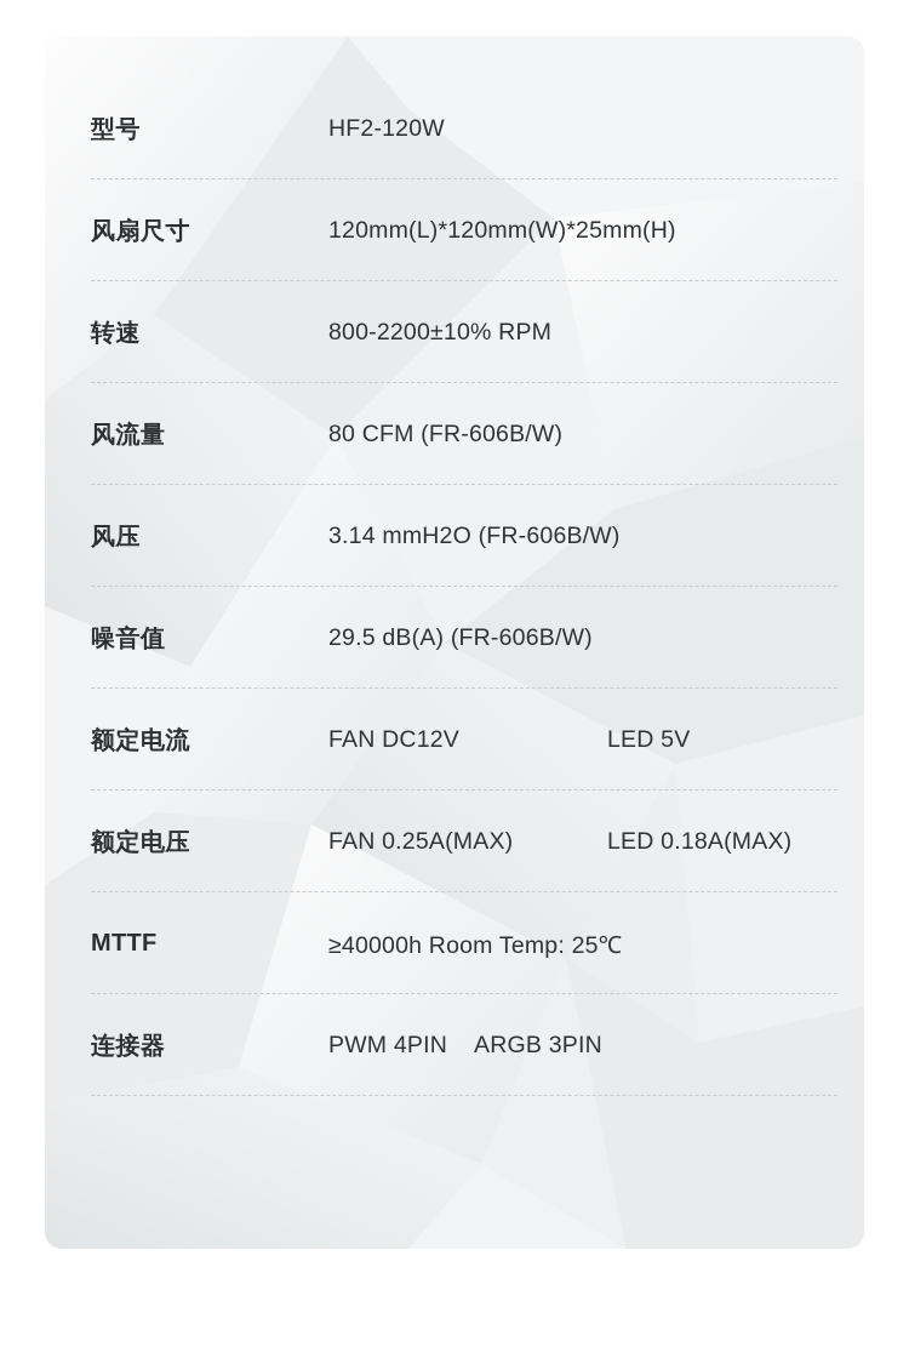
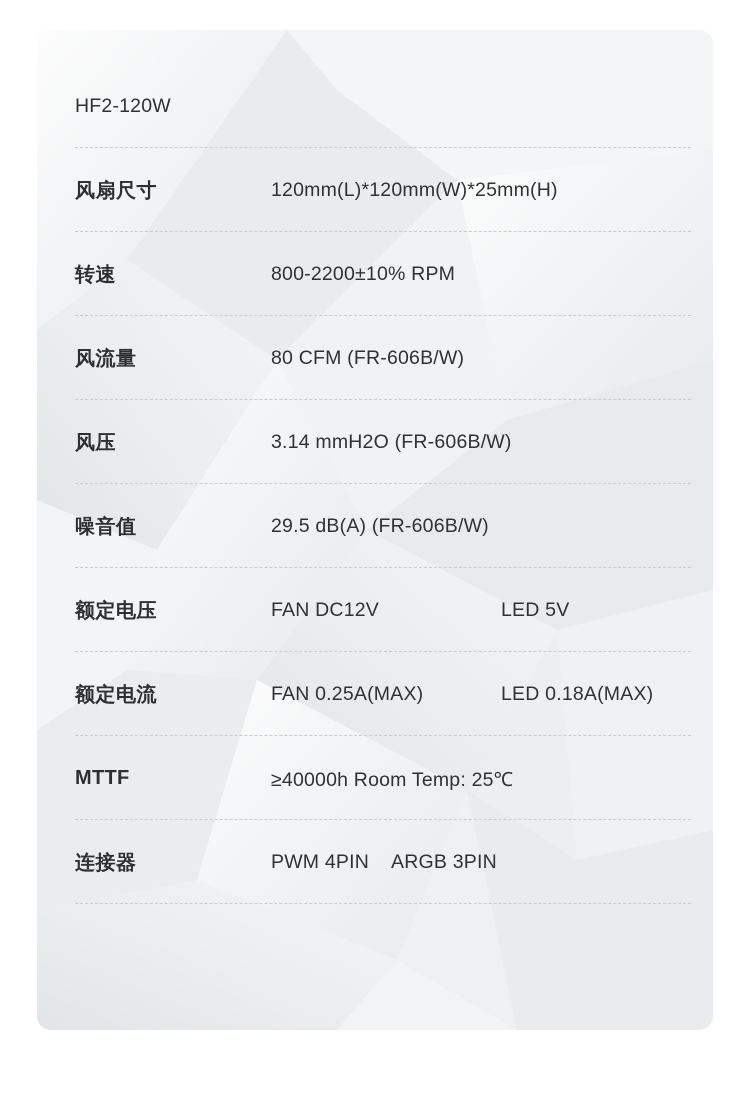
- 型号
  HF2-120W
  风扇尺寸
  120mm(L)*120mm(W)*25mm(H)
  转速
  800-2200±10% RPM
  风流量
  80 CFM (FR-606B/W)
  风压
  3.14 mmH2O (FR-606B/W)
  噪音值
  29.5 dB(A) (FR-606B/W)
- 额定电流
+ 额定电压
  FAN DC12V
  LED 5V
- 额定电压
+ 额定电流
  FAN 0.25A(MAX)
  LED 0.18A(MAX)
  MTTF
  ≥40000h Room Temp: 25℃
  连接器
  PWM 4PIN
  ARGB 3PIN
